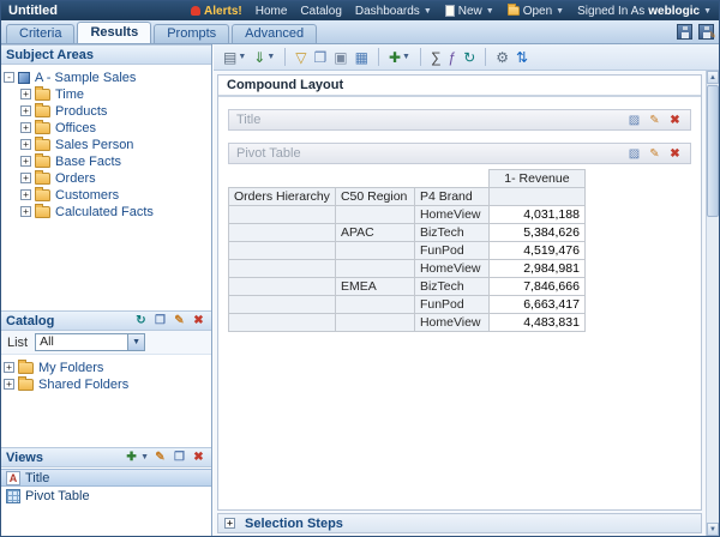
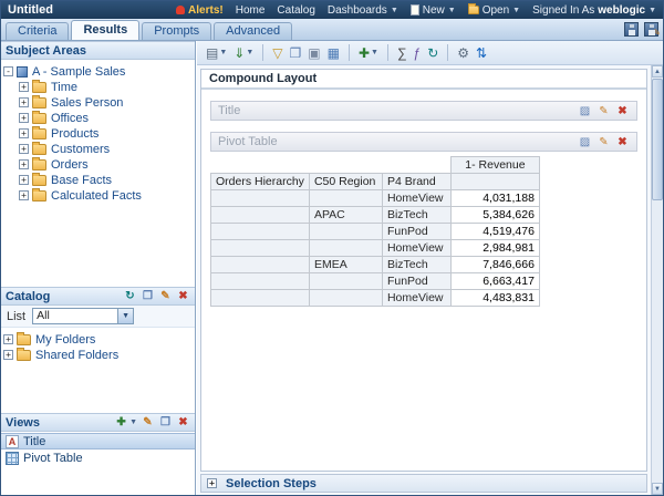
  Untitled
  Alerts!
  Home
  Catalog
  Dashboards
  New
  Open
  Signed In As
  weblogic
  Criteria
  Results
  Prompts
  Advanced
  ✎
  Subject Areas
  -
  A - Sample Sales
  +
  Time
  +
- Products
+ Sales Person
  +
  Offices
  +
- Sales Person
+ Products
  +
- Base Facts
+ Customers
  +
  Orders
  +
- Customers
+ Base Facts
  +
  Calculated Facts
  Catalog
  ↻
  ❐
  ✎
  ✖
  List
  All
  +
  My Folders
  +
  Shared Folders
  Views
  ✚
  ✎
  ❐
  ✖
  A
  Title
  Pivot Table
  ▤
  ⇓
  ▽
  ❐
  ▣
  ▦
  ✚
  ∑
  ƒ
  ↻
  ⚙
  ⇅
  Compound Layout
  Title
  ▨
  ✎
  ✖
  Pivot Table
  ▨
  ✎
  ✖
  	1- Revenue
  Orders Hierarchy	C50 Region	P4 Brand
  		HomeView	4,031,188
  	APAC	BizTech	5,384,626
  		FunPod	4,519,476
  		HomeView	2,984,981
  	EMEA	BizTech	7,846,666
  		FunPod	6,663,417
  		HomeView	4,483,831
  +
  Selection Steps
